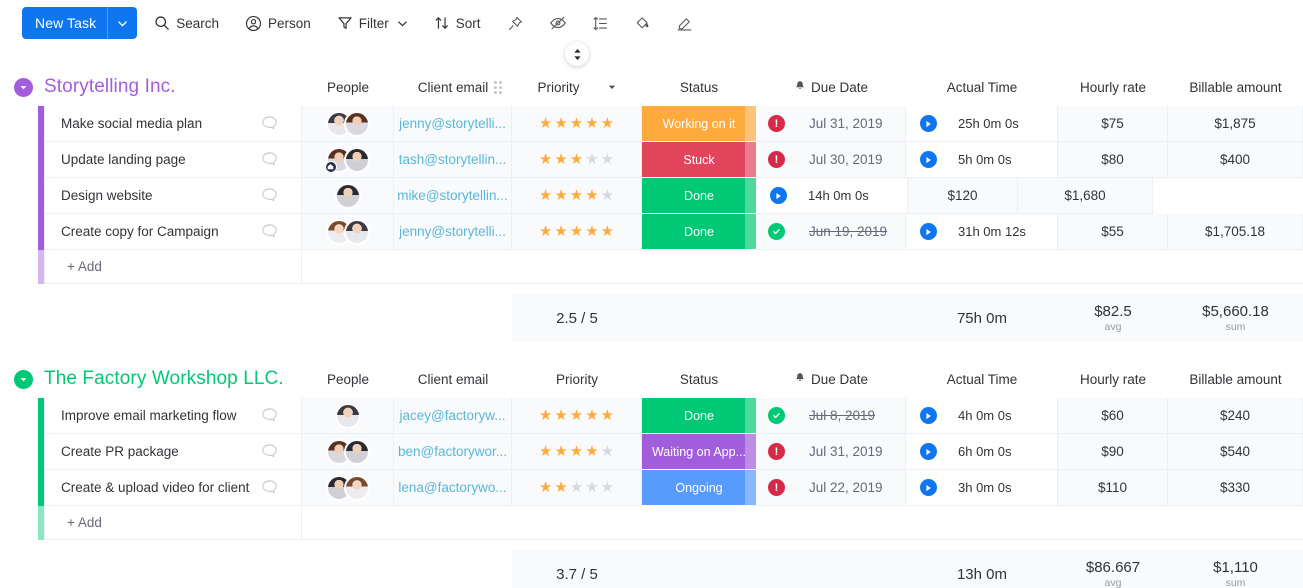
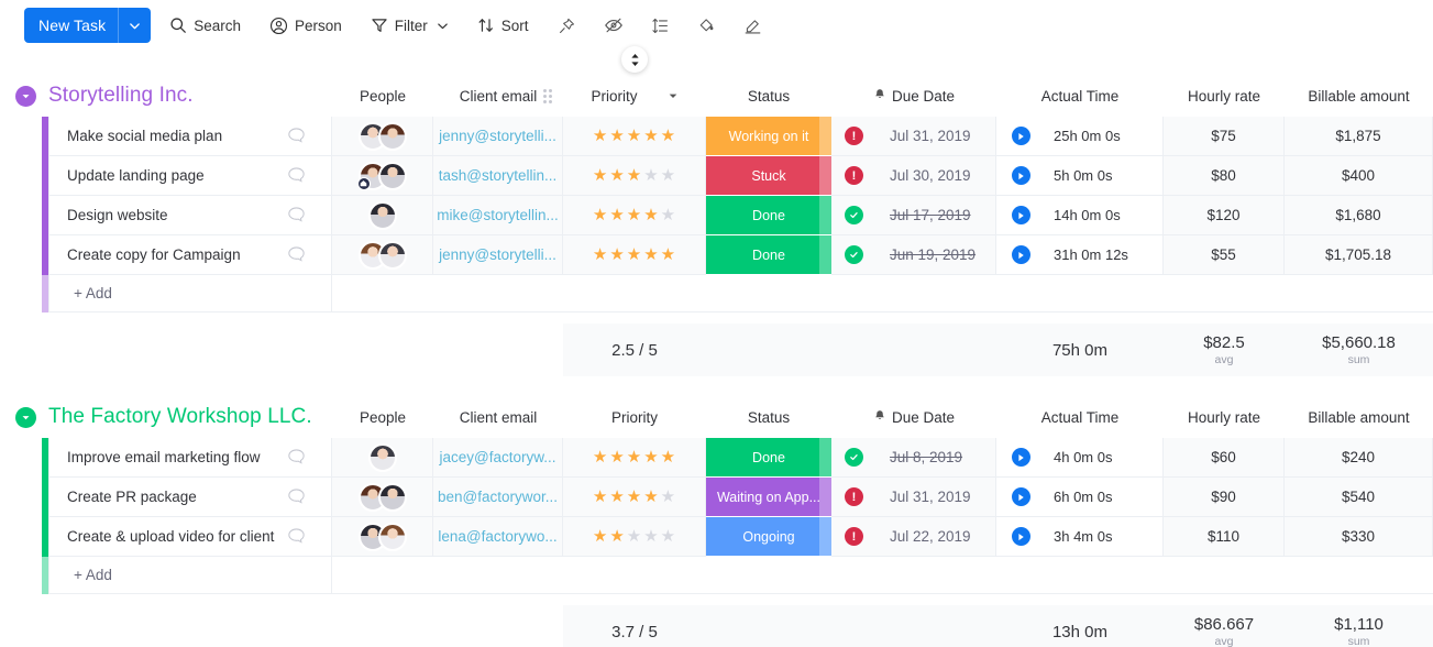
  New Task
  Search
  Person
  Filter
  Sort
  Storytelling Inc.
  People
  Client email
  Priority
  Status
  Due Date
  Actual Time
  Hourly rate
  Billable amount
  Make social media plan
  jenny@storytelli...
  ★
  ★
  ★
  ★
  ★
  Working on it
  !
  Jul 31, 2019
  25h 0m 0s
  $75
  $1,875
  Update landing page
  tash@storytellin...
  ★
  ★
  ★
  ★
  ★
  Stuck
  !
  Jul 30, 2019
  5h 0m 0s
  $80
  $400
  Design website
  mike@storytellin...
  ★
  ★
  ★
  ★
  ★
  Done
+ Jul 17, 2019
  14h 0m 0s
  $120
  $1,680
  Create copy for Campaign
  jenny@storytelli...
  ★
  ★
  ★
  ★
  ★
  Done
  Jun 19, 2019
  31h 0m 12s
  $55
  $1,705.18
  + Add
  2.5 / 5
  75h 0m
  $82.5
  avg
  $5,660.18
  sum
  The Factory Workshop LLC.
  People
  Client email
  Priority
  Status
  Due Date
  Actual Time
  Hourly rate
  Billable amount
  Improve email marketing flow
  jacey@factoryw...
  ★
  ★
  ★
  ★
  ★
  Done
  Jul 8, 2019
  4h 0m 0s
  $60
  $240
  Create PR package
  ben@factorywor...
  ★
  ★
  ★
  ★
  ★
  Waiting on App...
  !
  Jul 31, 2019
  6h 0m 0s
  $90
  $540
  Create & upload video for client
  lena@factorywo...
  ★
  ★
  ★
  ★
  ★
  Ongoing
  !
  Jul 22, 2019
- 3h 0m 0s
+ 3h 4m 0s
  $110
  $330
  + Add
  3.7 / 5
  13h 0m
  $86.667
  avg
  $1,110
  sum
